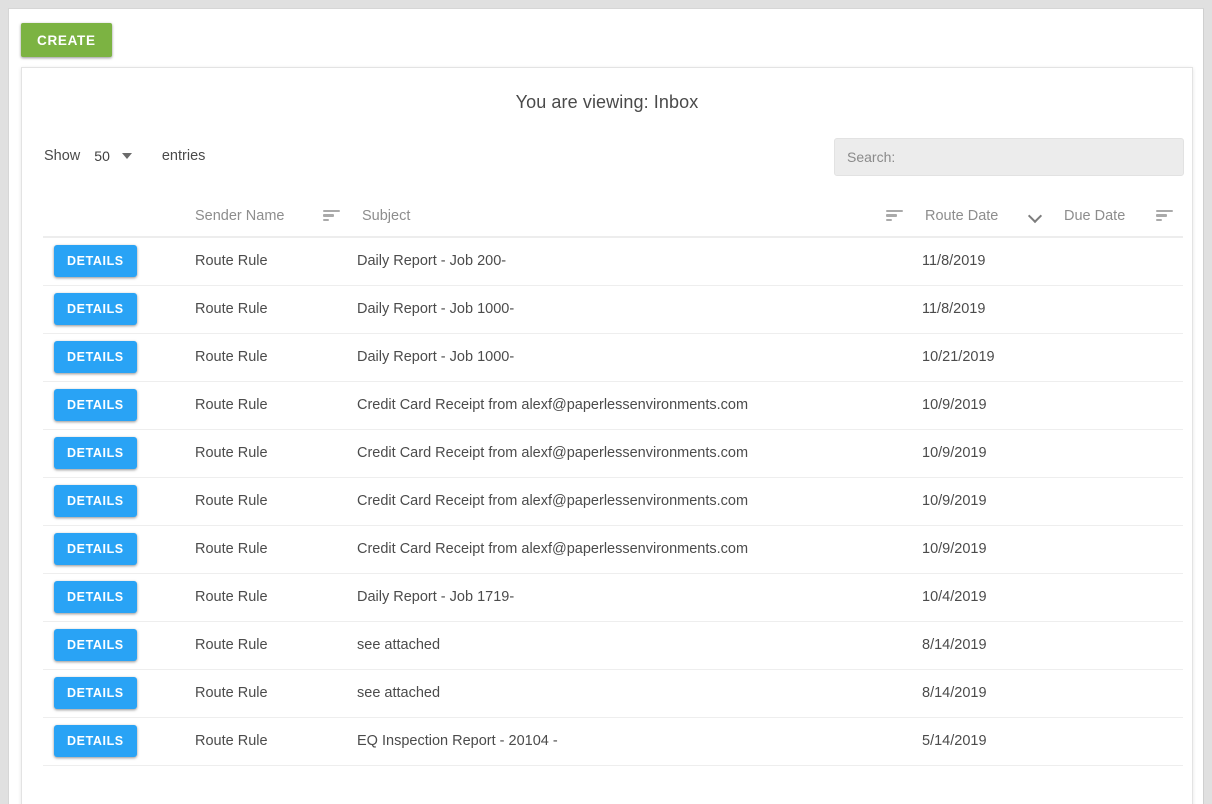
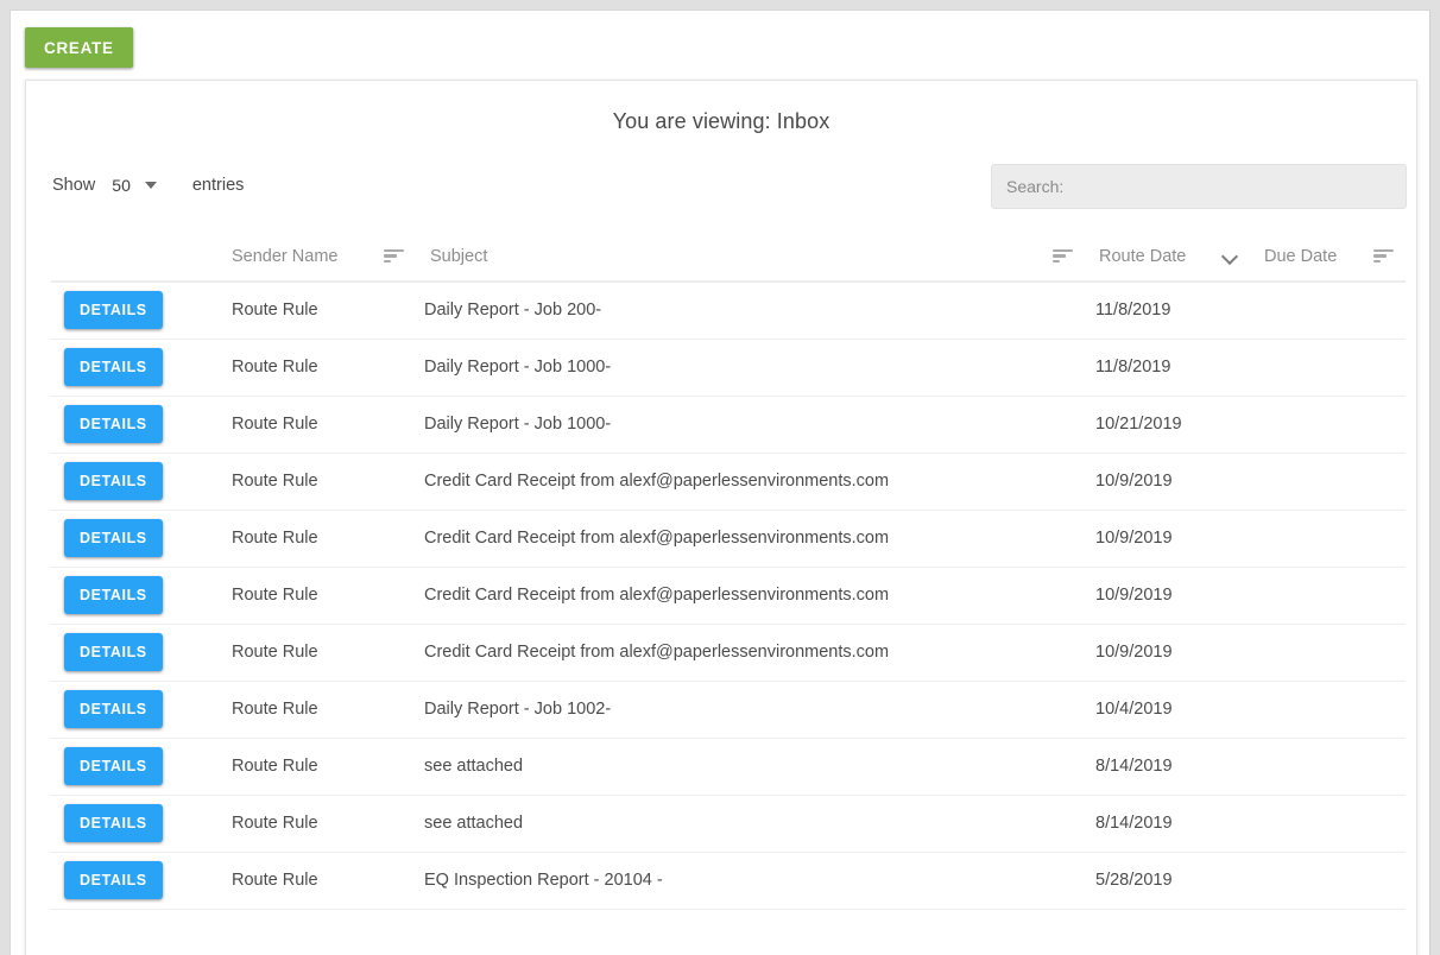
  CREATE
  You are viewing: Inbox
  Show
  50
  entries
  Search:
  	Sender Name	Subject	Route Date	Due Date
  DETAILS	Route Rule	Daily Report - Job 200-	11/8/2019
  DETAILS	Route Rule	Daily Report - Job 1000-	11/8/2019
  DETAILS	Route Rule	Daily Report - Job 1000-	10/21/2019
  DETAILS	Route Rule	Credit Card Receipt from alexf@paperlessenvironments.com	10/9/2019
  DETAILS	Route Rule	Credit Card Receipt from alexf@paperlessenvironments.com	10/9/2019
  DETAILS	Route Rule	Credit Card Receipt from alexf@paperlessenvironments.com	10/9/2019
  DETAILS	Route Rule	Credit Card Receipt from alexf@paperlessenvironments.com	10/9/2019
- DETAILS	Route Rule	Daily Report - Job 1719-	10/4/2019
+ DETAILS	Route Rule	Daily Report - Job 1002-	10/4/2019
  DETAILS	Route Rule	see attached	8/14/2019
  DETAILS	Route Rule	see attached	8/14/2019
- DETAILS	Route Rule	EQ Inspection Report - 20104 -	5/14/2019
+ DETAILS	Route Rule	EQ Inspection Report - 20104 -	5/28/2019
